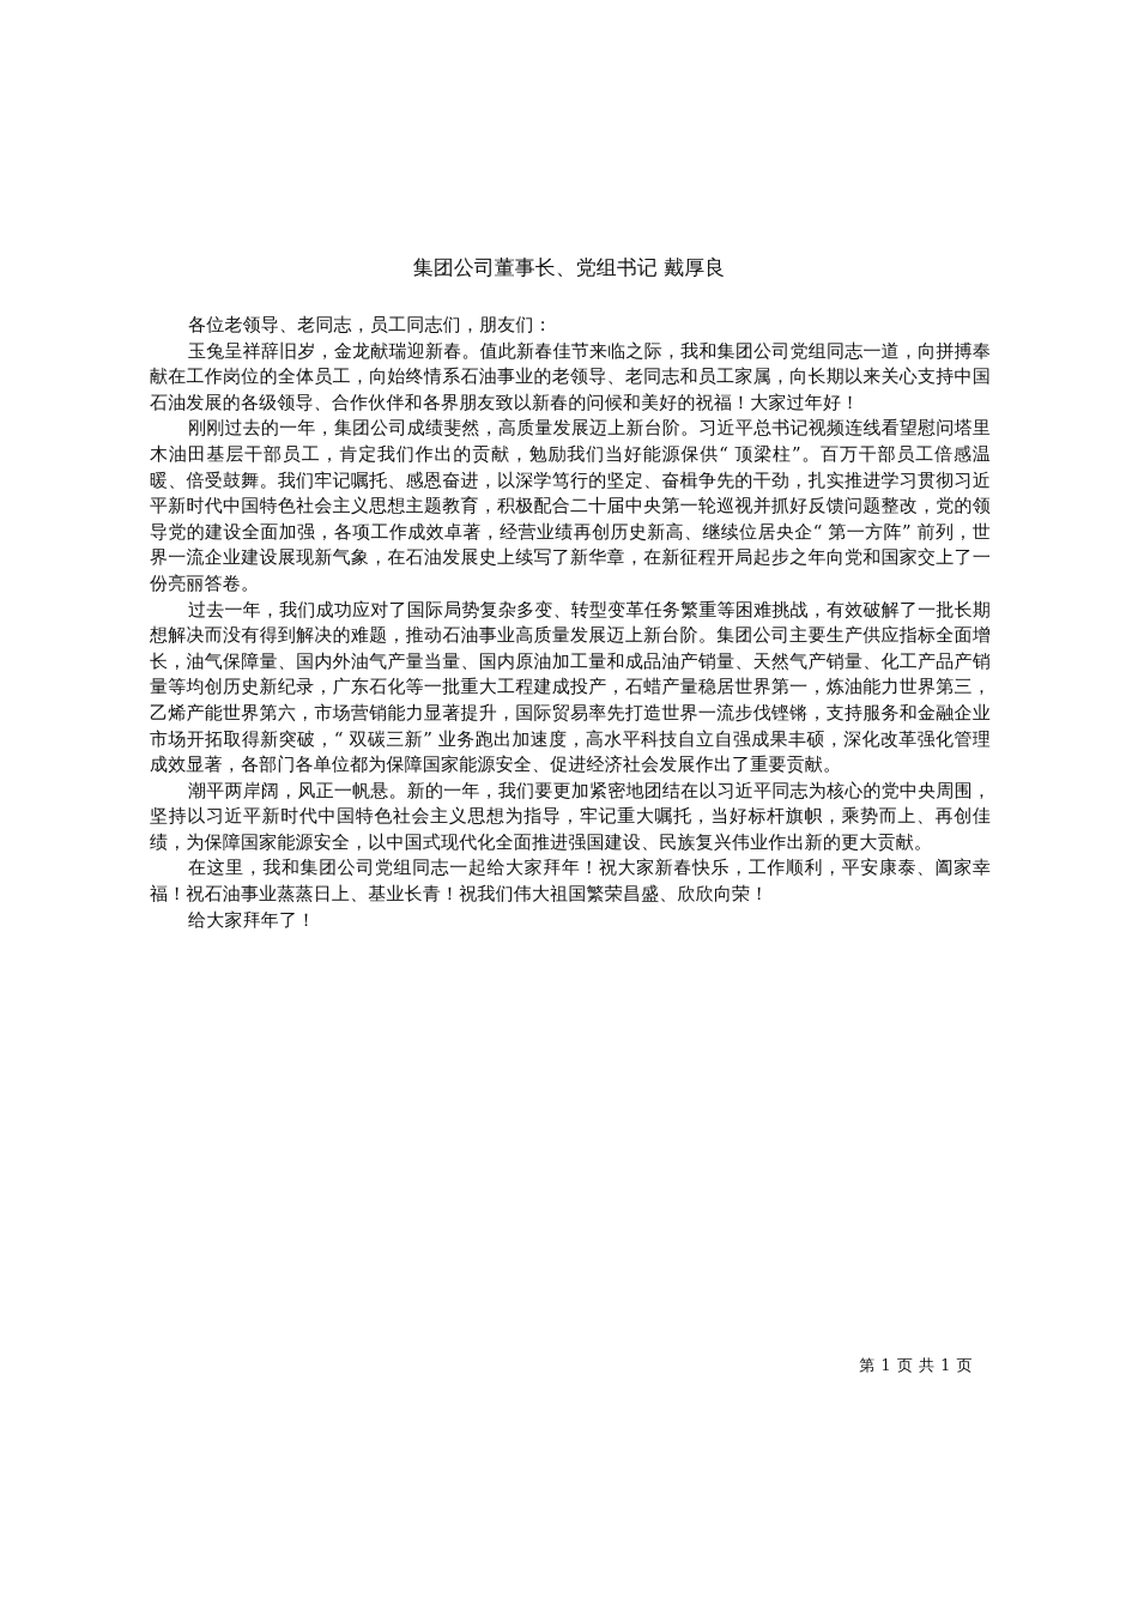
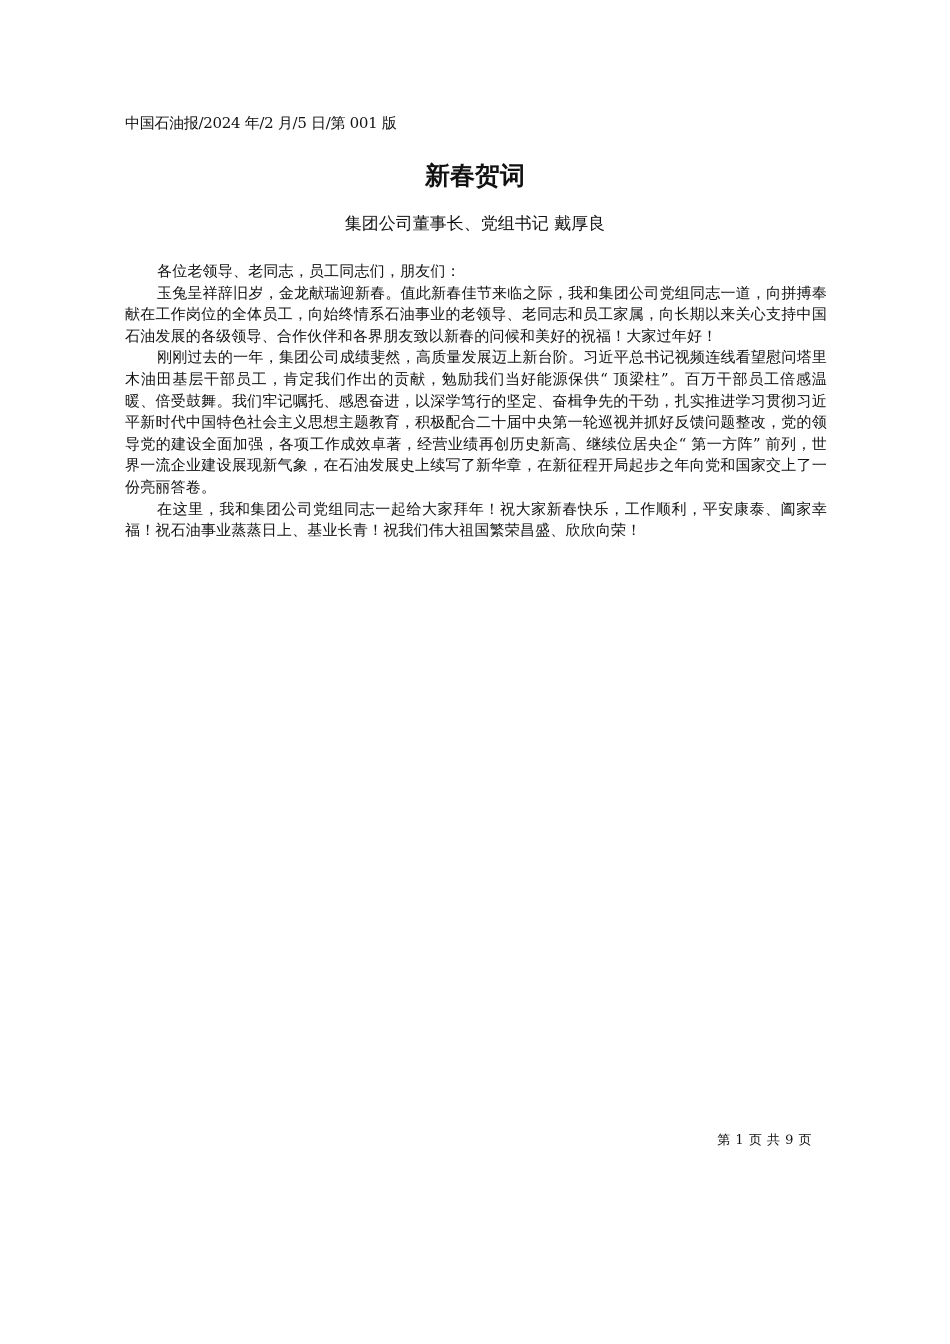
+ 中国石油报/2024 年/2 月/5 日/第 001 版
+ 新春贺词
  集团公司董事长、党组书记 戴厚良
  各位老领导、老同志，员工同志们，朋友们：
  玉兔呈祥辞旧岁，金龙献瑞迎新春。值此新春佳节来临之际，我和集团公司党组同志一道，向拼搏奉献在工作岗位的全体员工，向始终情系石油事业的老领导、老同志和员工家属，向长期以来关心支持中国石油发展的各级领导、合作伙伴和各界朋友致以新春的问候和美好的祝福！大家过年好！
  刚刚过去的一年，集团公司成绩斐然，高质量发展迈上新台阶。习近平总书记视频连线看望慰问塔里木油田基层干部员工，肯定我们作出的贡献，勉励我们当好能源保供“ 顶梁柱”。百万干部员工倍感温暖、倍受鼓舞。我们牢记嘱托、感恩奋进，以深学笃行的坚定、奋楫争先的干劲，扎实推进学习贯彻习近平新时代中国特色社会主义思想主题教育，积极配合二十届中央第一轮巡视并抓好反馈问题整改，党的领导党的建设全面加强，各项工作成效卓著，经营业绩再创历史新高、继续位居央企“ 第一方阵” 前列，世界一流企业建设展现新气象，在石油发展史上续写了新华章，在新征程开局起步之年向党和国家交上了一份亮丽答卷。
- 过去一年，我们成功应对了国际局势复杂多变、转型变革任务繁重等困难挑战，有效破解了一批长期想解决而没有得到解决的难题，推动石油事业高质量发展迈上新台阶。集团公司主要生产供应指标全面增长，油气保障量、国内外油气产量当量、国内原油加工量和成品油产销量、天然气产销量、化工产品产销量等均创历史新纪录，广东石化等一批重大工程建成投产，石蜡产量稳居世界第一，炼油能力世界第三，乙烯产能世界第六，市场营销能力显著提升，国际贸易率先打造世界一流步伐铿锵，支持服务和金融企业市场开拓取得新突破，“ 双碳三新” 业务跑出加速度，高水平科技自立自强成果丰硕，深化改革强化管理成效显著，各部门各单位都为保障国家能源安全、促进经济社会发展作出了重要贡献。
- 潮平两岸阔，风正一帆悬。新的一年，我们要更加紧密地团结在以习近平同志为核心的党中央周围，坚持以习近平新时代中国特色社会主义思想为指导，牢记重大嘱托，当好标杆旗帜，乘势而上、再创佳绩，为保障国家能源安全，以中国式现代化全面推进强国建设、民族复兴伟业作出新的更大贡献。
  在这里，我和集团公司党组同志一起给大家拜年！祝大家新春快乐，工作顺利，平安康泰、阖家幸福！祝石油事业蒸蒸日上、基业长青！祝我们伟大祖国繁荣昌盛、欣欣向荣！
- 给大家拜年了！
- 第 1 页 共 1 页
+ 第 1 页 共 9 页
